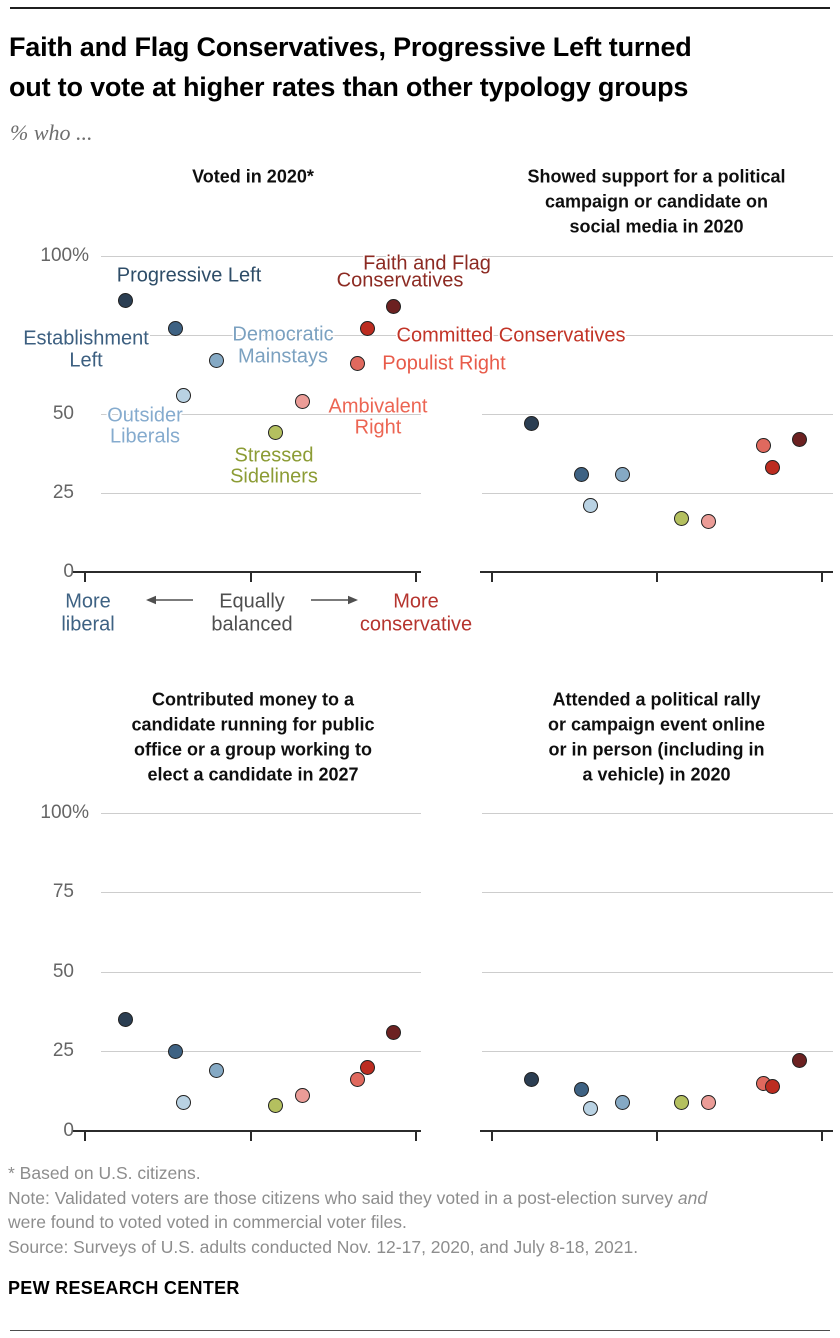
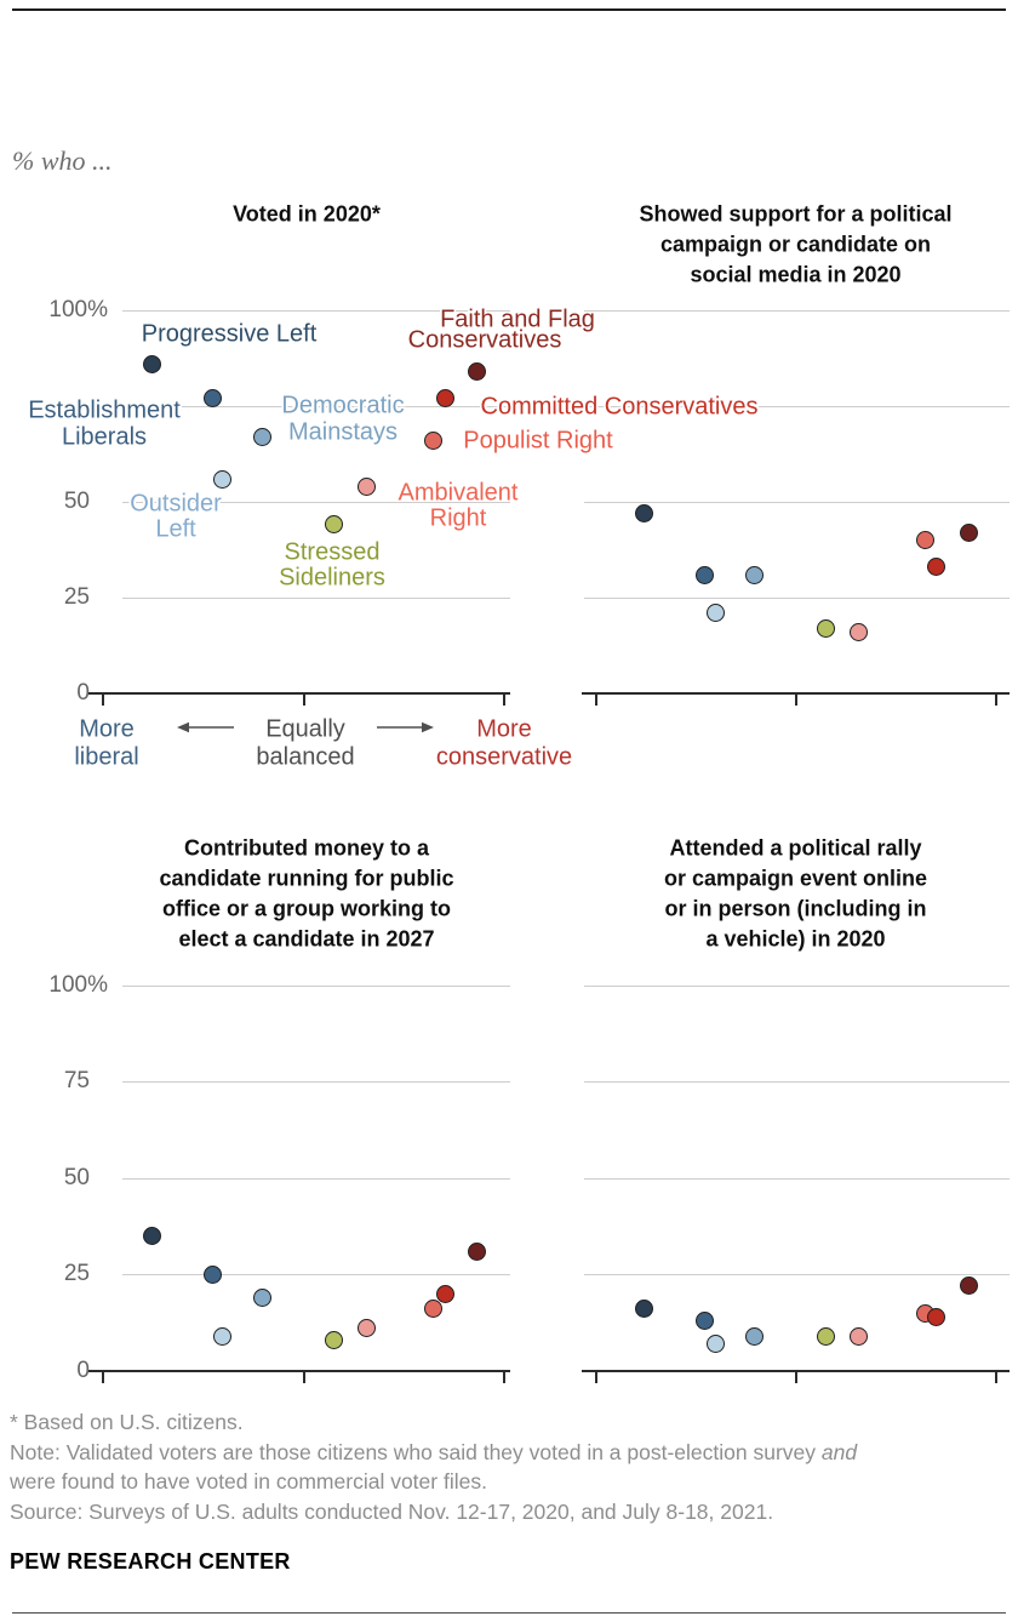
- Faith and Flag Conservatives, Progressive Left turned
- out to vote at higher rates than other typology groups
  % who ...
  Voted in 2020*
  100%
  50
  25
  0
  Showed support for a political
  campaign or candidate on
  social media in 2020
  Contributed money to a
  candidate running for public
  office or a group working to
  elect a candidate in 2027
  100%
  75
  50
  25
  0
  Attended a political rally
  or campaign event online
  or in person (including in
  a vehicle) in 2020
  Progressive Left
  Establishment
- Left
+ Liberals
  Outsider
- Liberals
+ Left
  Democratic
  Mainstays
  Stressed
  Sideliners
  Ambivalent
  Right
  Populist Right
  Committed Conservatives
  Faith and Flag
  Conservatives
  More
  liberal
  Equally
  balanced
  More
  conservative
  * Based on U.S. citizens.
  Note: Validated voters are those citizens who said they voted in a post-election survey and
- were found to voted voted in commercial voter files.
+ were found to have voted in commercial voter files.
  Source: Surveys of U.S. adults conducted Nov. 12-17, 2020, and July 8-18, 2021.
  PEW RESEARCH CENTER
